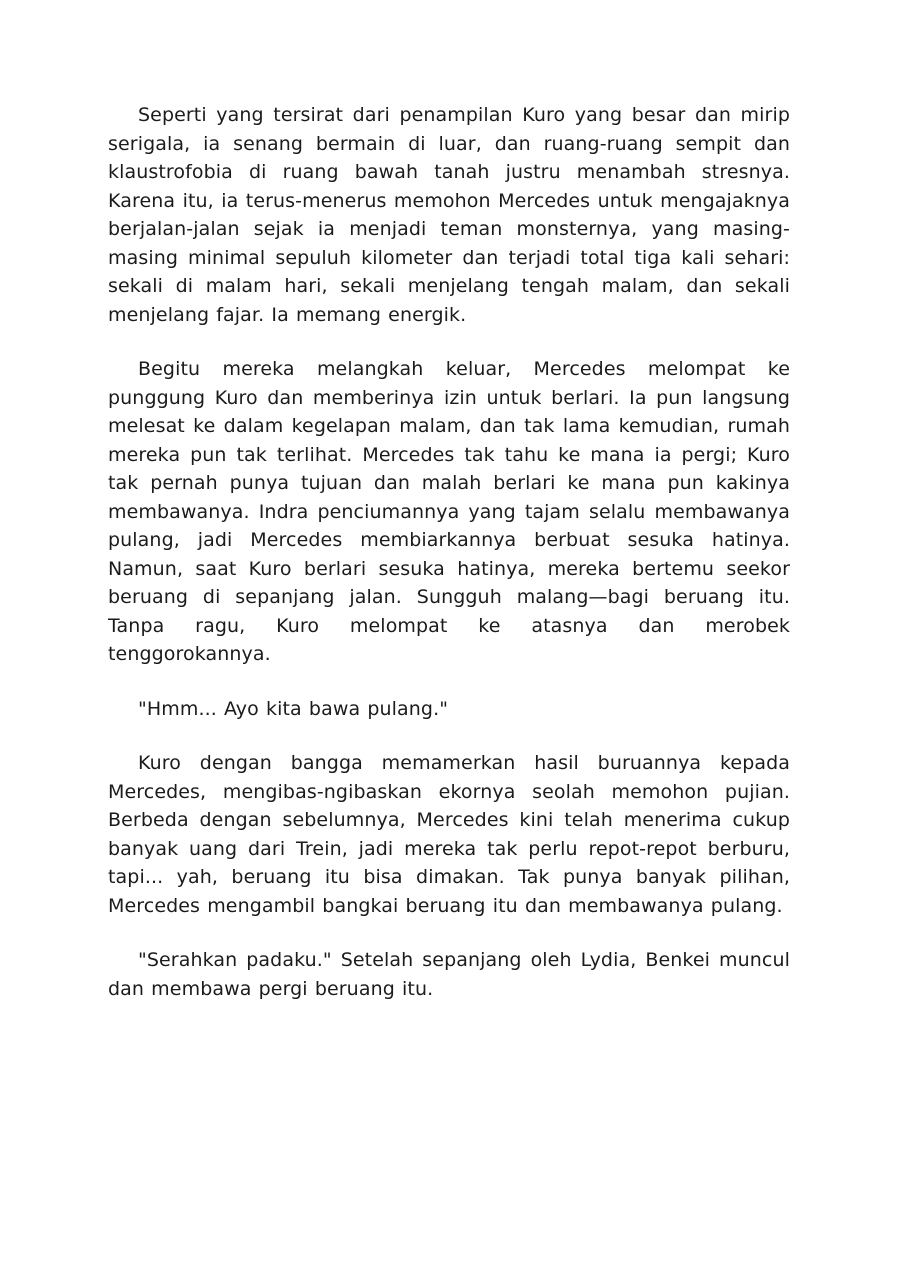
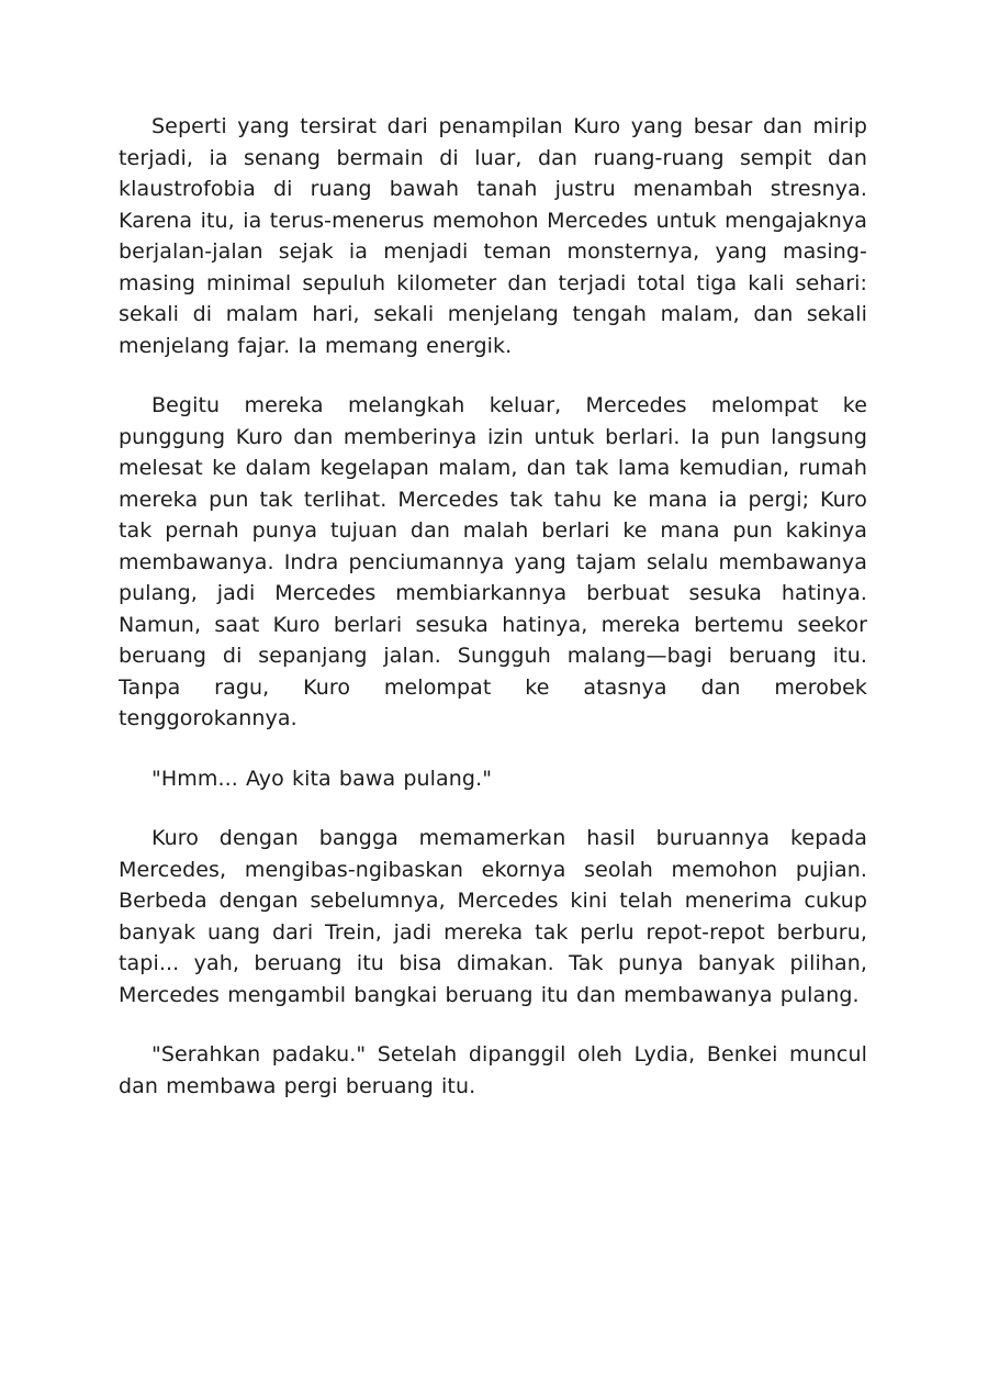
- Seperti yang tersirat dari penampilan Kuro yang besar dan mirip serigala, ia senang bermain di luar, dan ruang-ruang sempit dan klaustrofobia di ruang bawah tanah justru menambah stresnya. Karena itu, ia terus-menerus memohon Mercedes untuk mengajaknya berjalan-jalan sejak ia menjadi teman monsternya, yang masing-masing minimal sepuluh kilometer dan terjadi total tiga kali sehari: sekali di malam hari, sekali menjelang tengah malam, dan sekali menjelang fajar. Ia memang energik.
+ Seperti yang tersirat dari penampilan Kuro yang besar dan mirip terjadi, ia senang bermain di luar, dan ruang-ruang sempit dan klaustrofobia di ruang bawah tanah justru menambah stresnya. Karena itu, ia terus-menerus memohon Mercedes untuk mengajaknya berjalan-jalan sejak ia menjadi teman monsternya, yang masing-masing minimal sepuluh kilometer dan terjadi total tiga kali sehari: sekali di malam hari, sekali menjelang tengah malam, dan sekali menjelang fajar. Ia memang energik.
  Begitu mereka melangkah keluar, Mercedes melompat ke punggung Kuro dan memberinya izin untuk berlari. Ia pun langsung melesat ke dalam kegelapan malam, dan tak lama kemudian, rumah mereka pun tak terlihat. Mercedes tak tahu ke mana ia pergi; Kuro tak pernah punya tujuan dan malah berlari ke mana pun kakinya membawanya. Indra penciumannya yang tajam selalu membawanya pulang, jadi Mercedes membiarkannya berbuat sesuka hatinya. Namun, saat Kuro berlari sesuka hatinya, mereka bertemu seekor beruang di sepanjang jalan. Sungguh malang—bagi beruang itu. Tanpa ragu, Kuro melompat ke atasnya dan merobek tenggorokannya.
  "Hmm... Ayo kita bawa pulang."
  Kuro dengan bangga memamerkan hasil buruannya kepada Mercedes, mengibas-ngibaskan ekornya seolah memohon pujian. Berbeda dengan sebelumnya, Mercedes kini telah menerima cukup banyak uang dari Trein, jadi mereka tak perlu repot-repot berburu, tapi... yah, beruang itu bisa dimakan. Tak punya banyak pilihan, Mercedes mengambil bangkai beruang itu dan membawanya pulang.
- "Serahkan padaku." Setelah sepanjang oleh Lydia, Benkei muncul dan membawa pergi beruang itu.
+ "Serahkan padaku." Setelah dipanggil oleh Lydia, Benkei muncul dan membawa pergi beruang itu.
